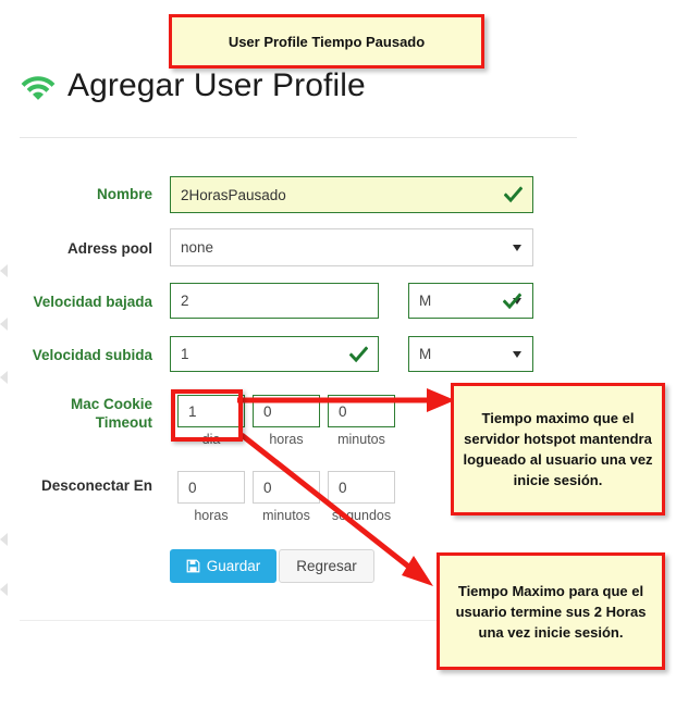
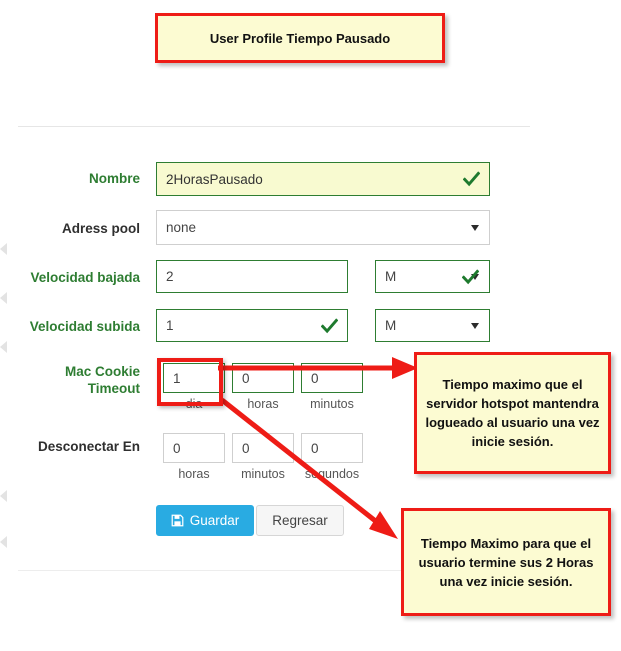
  User Profile Tiempo Pausado
- Agregar User Profile
  Nombre
  2HorasPausado
  Adress pool
  none
  Velocidad bajada
  2
  M
  Velocidad subida
  1
  M
  Mac Cookie
  Timeout
  1
  dia
  0
  horas
  0
  minutos
  Desconectar En
  0
  horas
  0
  minutos
  0
  sgundos
  Guardar
  Regresar
  Tiempo maximo que el servidor hotspot mantendra logueado al usuario una vez inicie sesión.
  Tiempo Maximo para que el usuario termine sus 2 Horas una vez inicie sesión.
